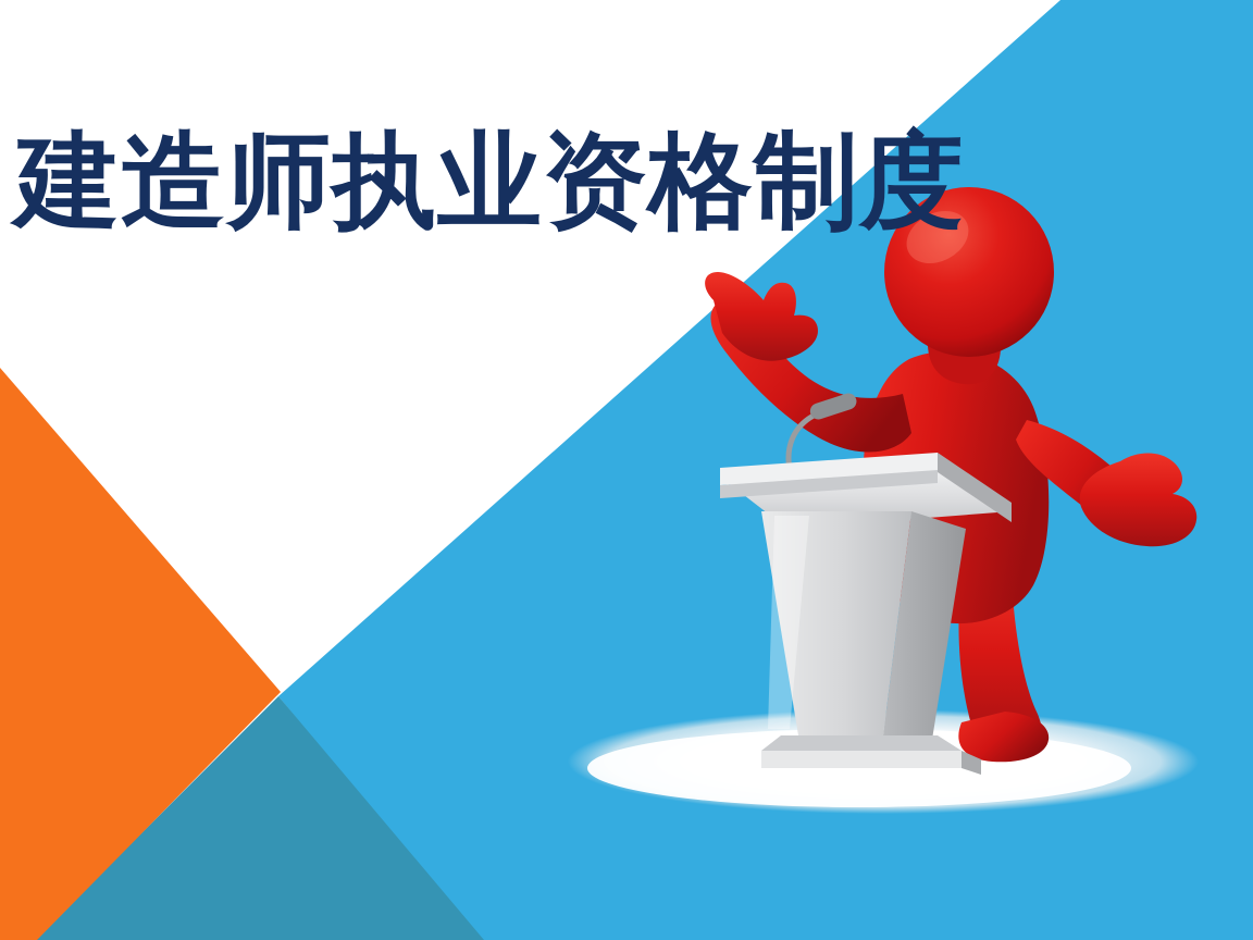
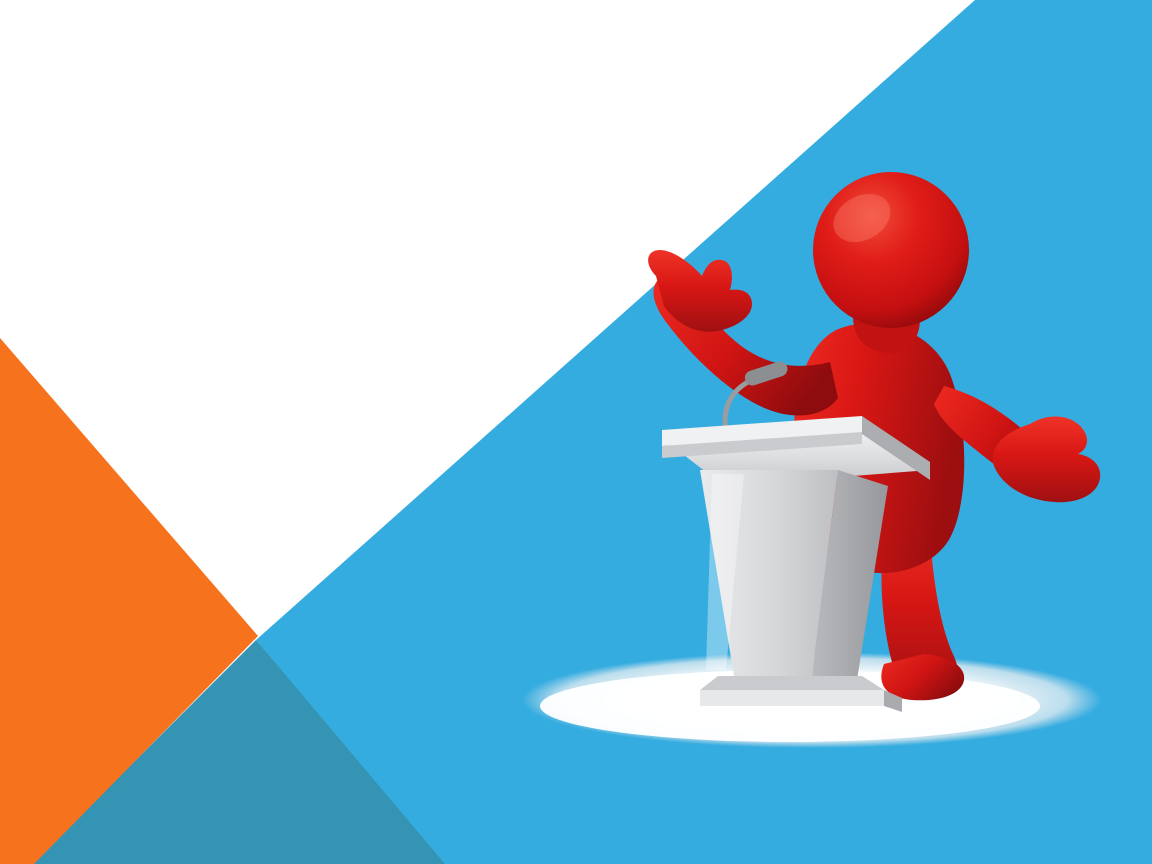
- 建造师执业资格制度
